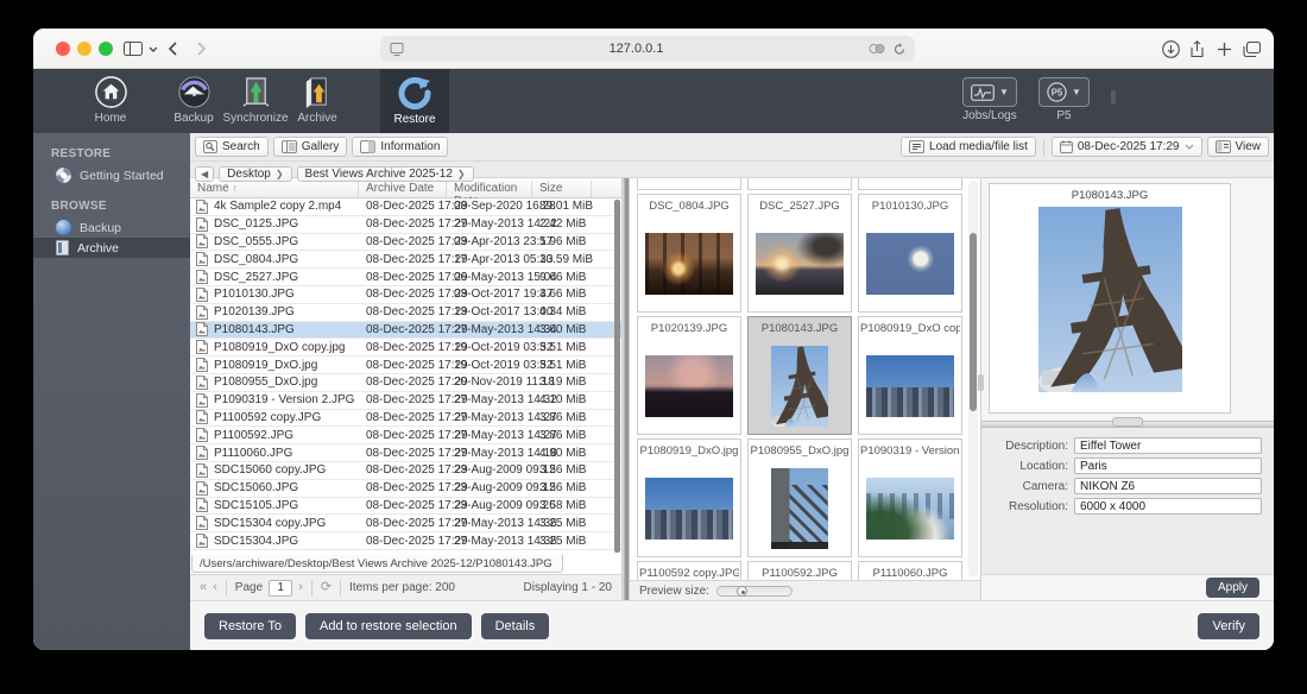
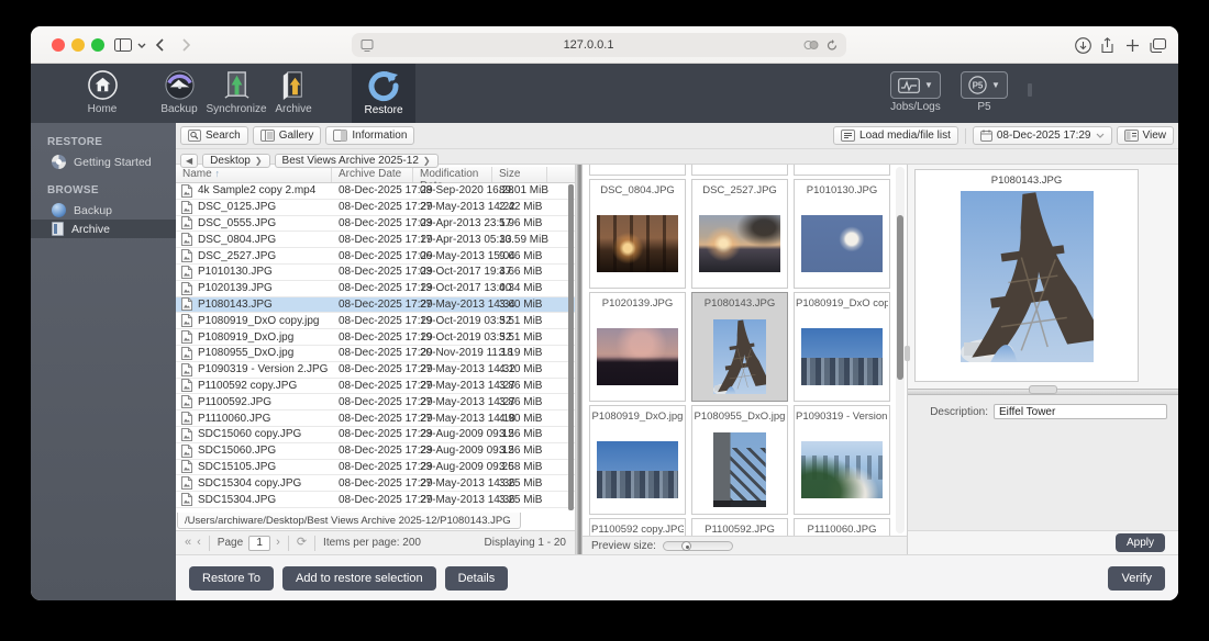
  127.0.0.1
  Home
  Backup
  Synchronize
  Archive
  Restore
  ▼
  Jobs/Logs
  P5
  ▼
  P5
  RESTORE
  Getting Started
  BROWSE
  Backup
  Archive
  Search
  Gallery
  Information
  Load media/file list
  08-Dec-2025 17:29
  View
  ◀
  Desktop
  ❯
  Best Views Archive 2025-12
  ❯
  Name ↑
  Archive Date
  Modification
  Size
  4k Sample2 copy 2.mp4
  08-Dec-2025 17:
  08-Sep-2020 16
  89.01 MiB
  DSC_0125.JPG
  08-Dec-2025 17:
  27-May-2013 14
  2.42 MiB
  DSC_0555.JPG
  08-Dec-2025 17:
  03-Apr-2013 23:
  5.96 MiB
  DSC_0804.JPG
  08-Dec-2025 17:
  17-Apr-2013 05:
  10.59 MiB
  DSC_2527.JPG
  08-Dec-2025 17:
  06-May-2013 15
  9.66 MiB
  P1010130.JPG
  08-Dec-2025 17:
  03-Oct-2017 19:
  3.66 MiB
  P1020139.JPG
  08-Dec-2025 17:
  13-Oct-2017 13:
  4.34 MiB
  P1080143.JPG
  08-Dec-2025 17:
  27-May-2013 14
  3.60 MiB
  P1080919_DxO copy.jpg
  08-Dec-2025 17:
  19-Oct-2019 03:
  3.51 MiB
  P1080919_DxO.jpg
  08-Dec-2025 17:
  19-Oct-2019 03:
  3.51 MiB
  P1080955_DxO.jpg
  08-Dec-2025 17:
  20-Nov-2019 11
  3.19 MiB
  P1090319 - Version 2.JPG
  08-Dec-2025 17:
  27-May-2013 14
  4.10 MiB
  P1100592 copy.JPG
  08-Dec-2025 17:
  27-May-2013 14
  3.86 MiB
  P1100592.JPG
  08-Dec-2025 17:
  27-May-2013 14
  3.86 MiB
  P1110060.JPG
  08-Dec-2025 17:
  27-May-2013 14
  4.90 MiB
  SDC15060 copy.JPG
  08-Dec-2025 17:
  23-Aug-2009 09
  3.56 MiB
  SDC15060.JPG
  08-Dec-2025 17:
  23-Aug-2009 09
  3.56 MiB
  SDC15105.JPG
  08-Dec-2025 17:
  23-Aug-2009 09
  3.58 MiB
  SDC15304 copy.JPG
  08-Dec-2025 17:
  27-May-2013 14
  3.25 MiB
  SDC15304.JPG
  08-Dec-2025 17:
  27-May-2013 14
  3.25 MiB
  /Users/archiware/Desktop/Best Views Archive 2025-12/P1080143.JPG
  «
  ‹
  Page
  1
  ›
  ⟳
  Items per page: 200
  Displaying 1 - 20
  DSC_0804.JPG
  DSC_2527.JPG
  P1010130.JPG
  P1020139.JPG
  P1080143.JPG
  P1080919_DxO cop
  P1080919_DxO.jpg
  P1080955_DxO.jpg
  P1090319 - Version
  P1100592 copy.JPG
  P1100592.JPG
  P1110060.JPG
  Preview size:
  P1080143.JPG
  Description:
  Eiffel Tower
- Location:
- Paris
- Camera:
- NIKON Z6
- Resolution:
- 6000 x 4000
  Apply
  Restore To
  Add to restore selection
  Details
  Verify
